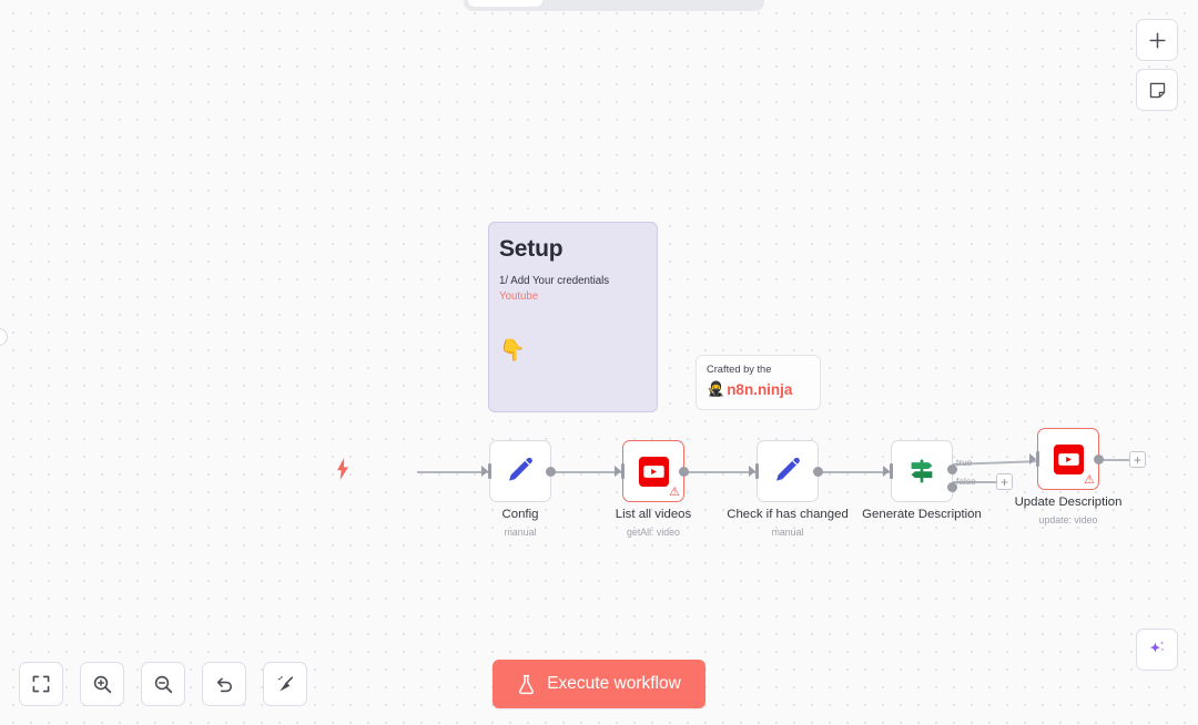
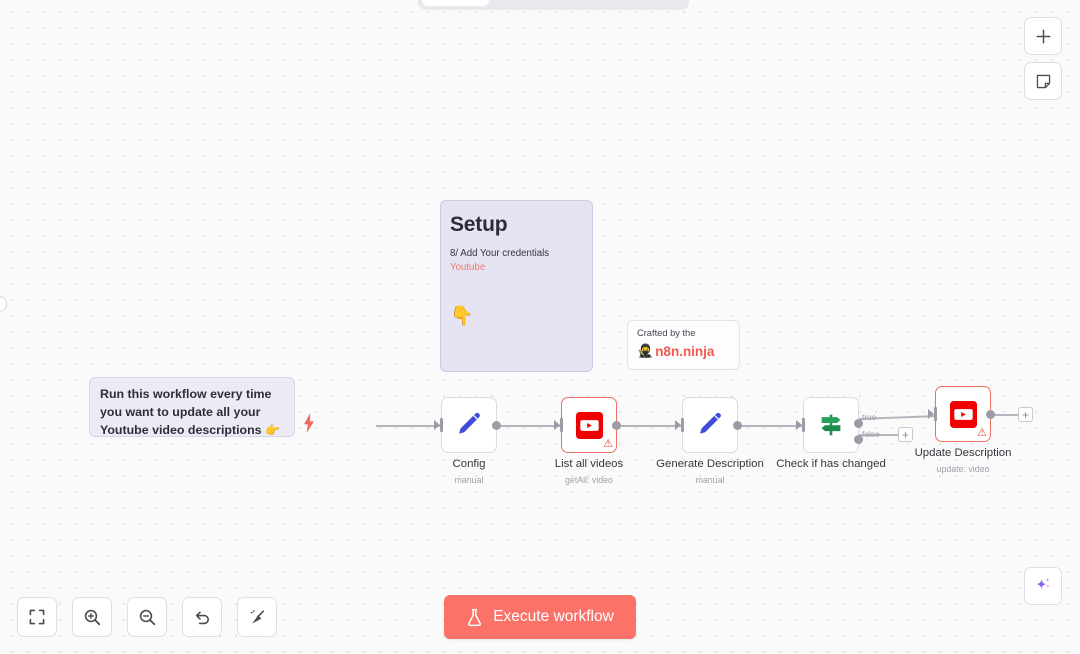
  Execute workflow
  Setup
- 1/ Add Your credentials
+ 8/ Add Your credentials
  Youtube
  👇
  Crafted by the
  🥷
  n8n.ninja
+ Run this workflow every time you want to update all your Youtube video descriptions 👉
  true
  false
  +
  +
  Config
  manual
  ⚠
  List all videos
  getAll: video
- Check if has changed
+ Generate Description
  manual
- Generate Description
+ Check if has changed
  ⚠
  Update Description
  update: video
